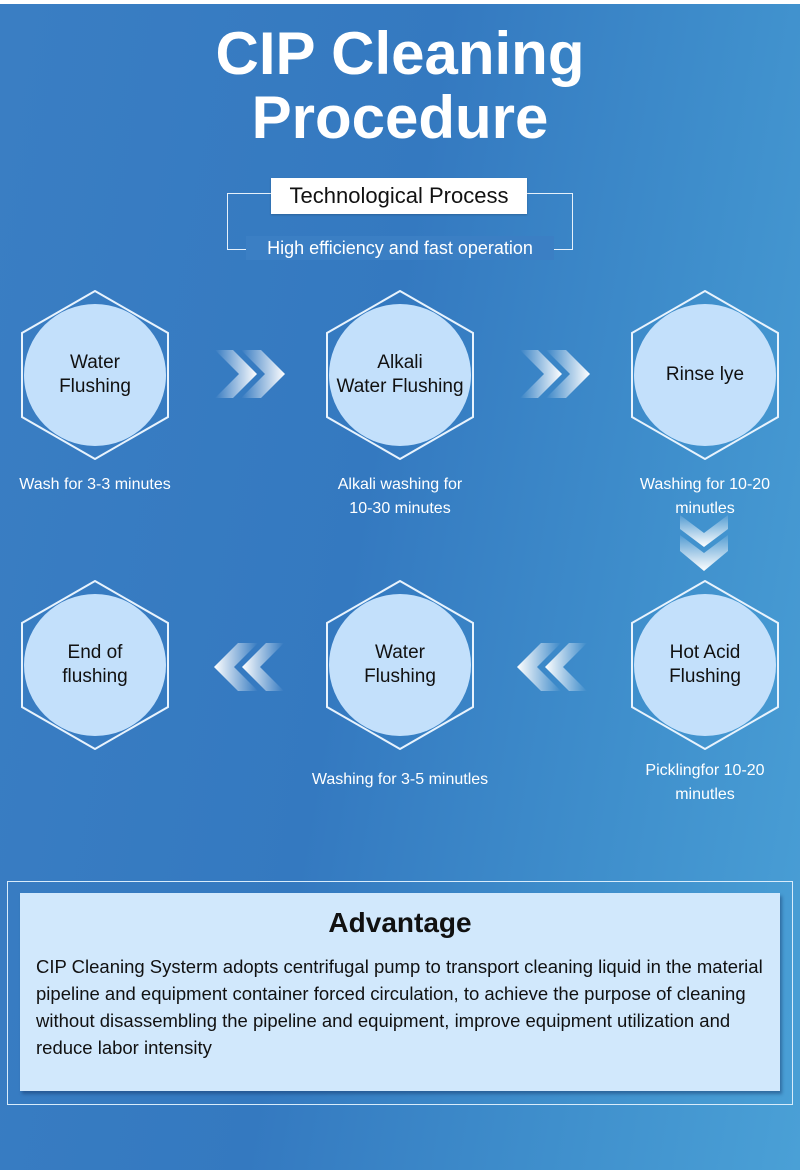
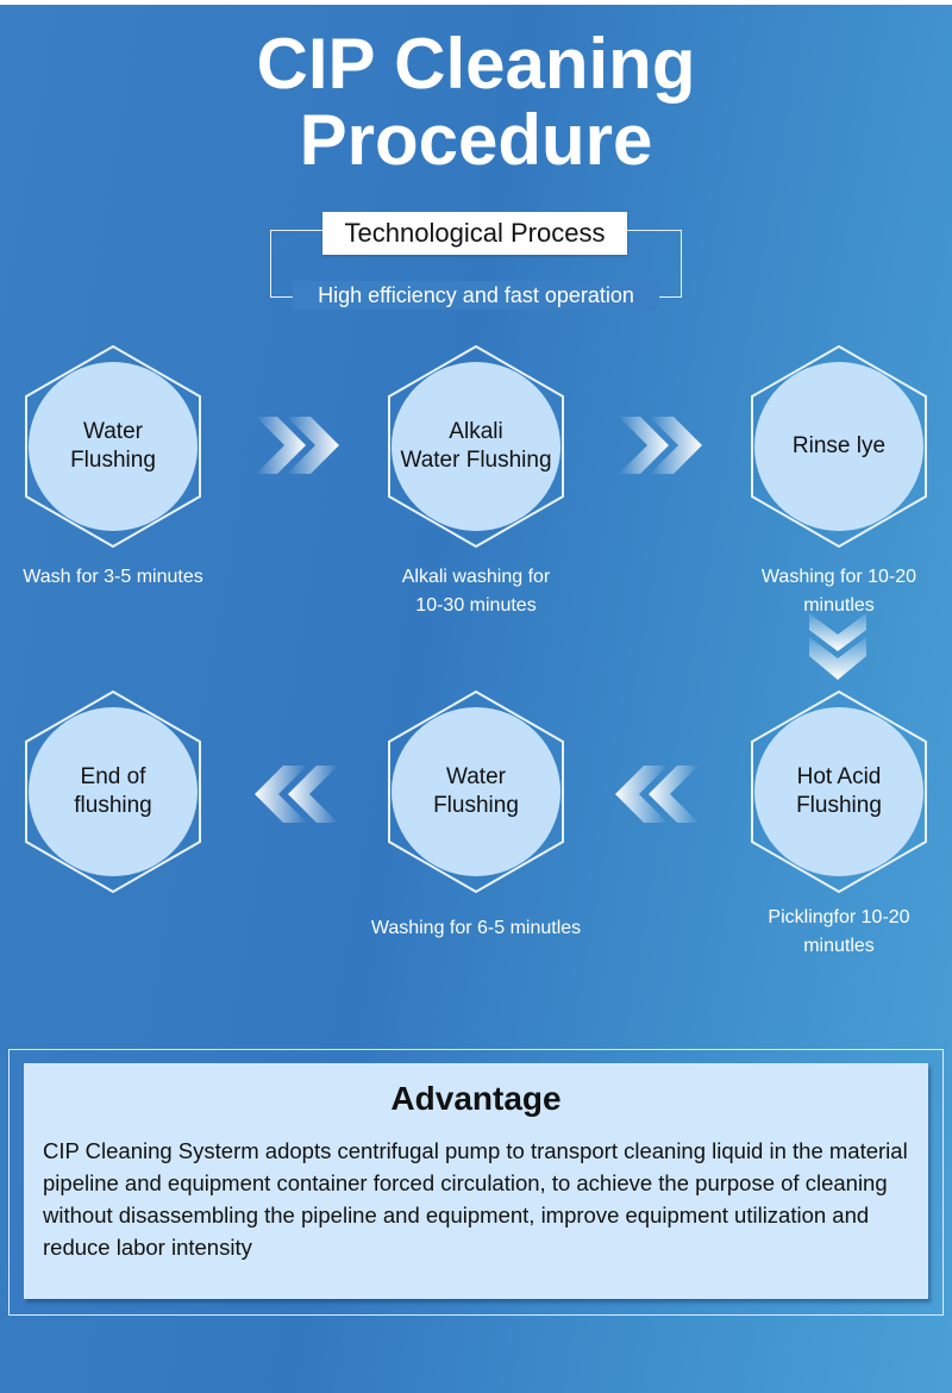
  CIP Cleaning
  Procedure
  Technological Process
  High efficiency and fast operation
  Water
  Flushing
- Wash for 3-3 minutes
+ Wash for 3-5 minutes
  Alkali
  Water Flushing
  Alkali washing for
  10-30 minutes
  Rinse lye
  Washing for 10-20
  minutles
  Hot Acid
  Flushing
  Picklingfor 10-20
  minutles
  Water
  Flushing
- Washing for 3-5 minutles
+ Washing for 6-5 minutles
  End of
  flushing
  Advantage
  CIP Cleaning Systerm adopts centrifugal pump to transport cleaning liquid in the material pipeline and equipment container forced circulation, to achieve the purpose of cleaning without disassembling the pipeline and equipment, improve equipment utilization and reduce labor intensity
